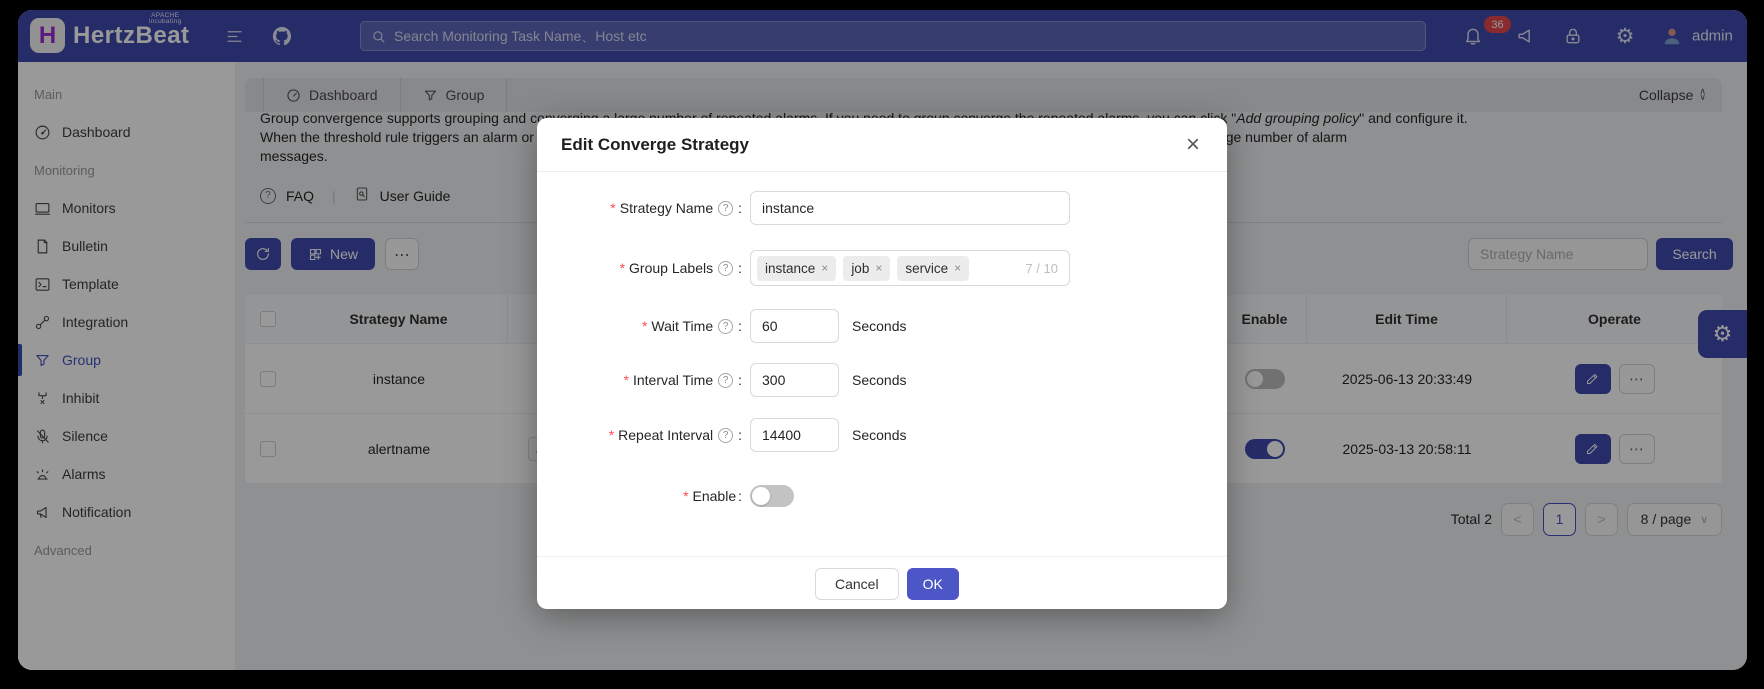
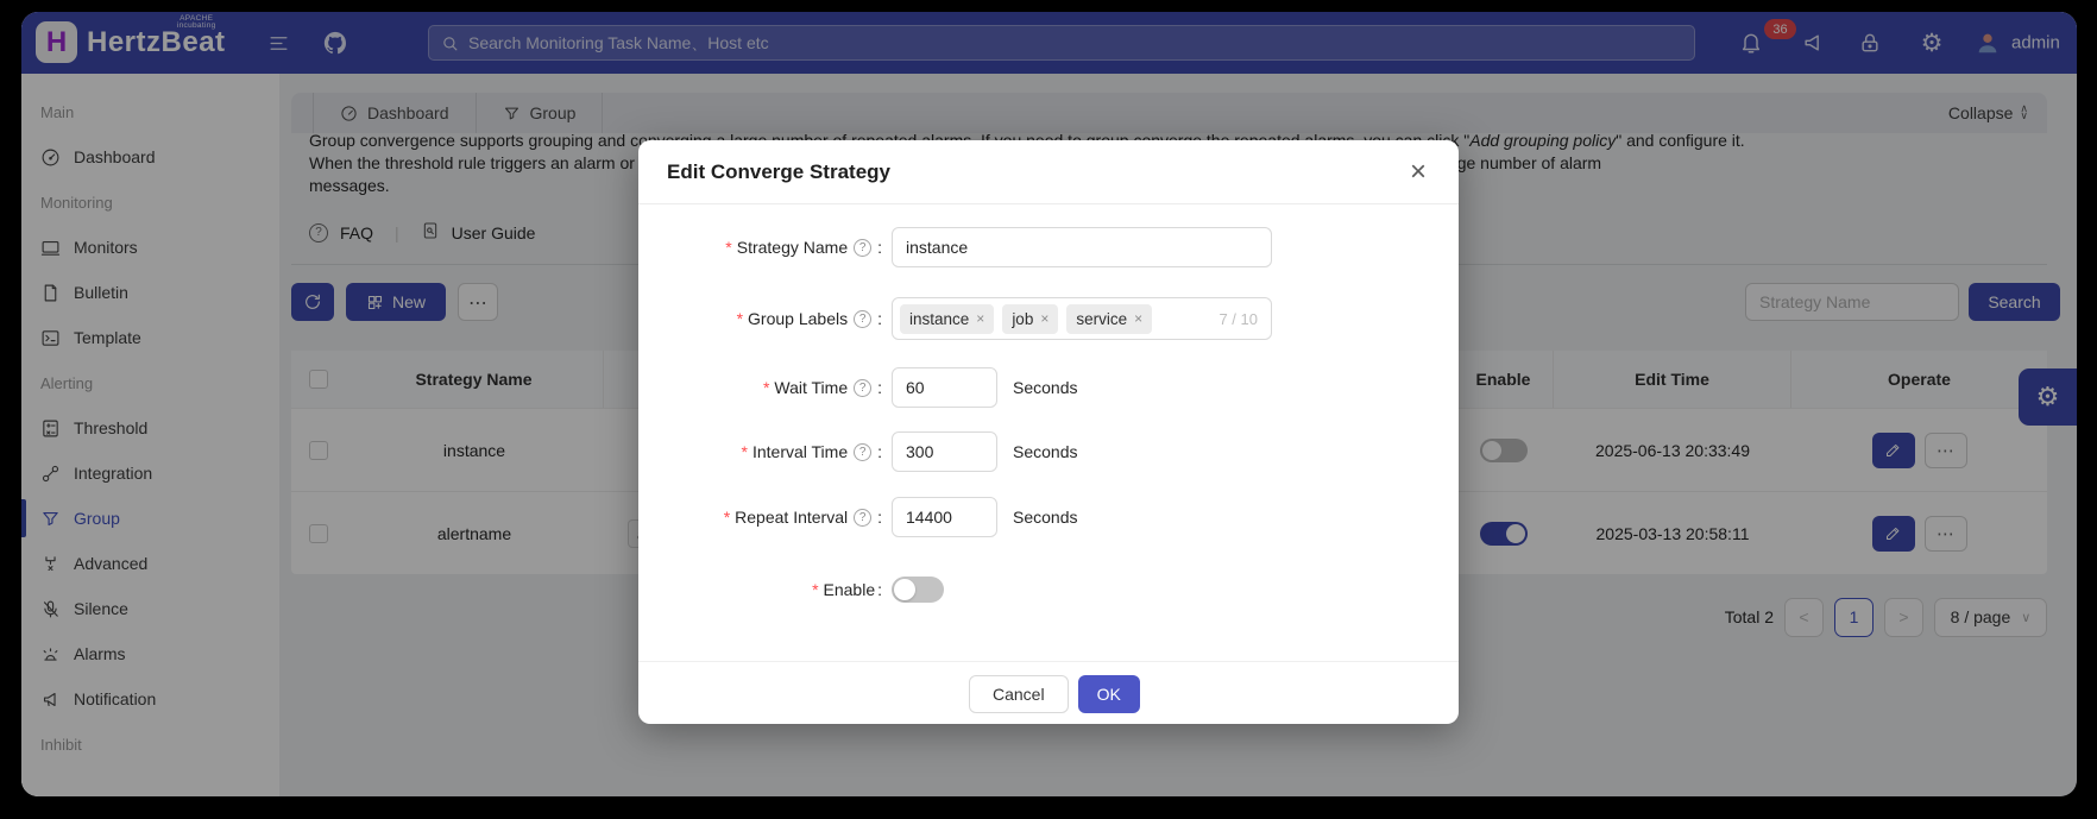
  H
  HertzBeat
  Search Monitoring Task Name、Host etc
  36
  ⚙
  admin
  Main
  Dashboard
  Monitoring
  Monitors
  Bulletin
  Template
+ Alerting
+ Threshold
  Integration
  Group
- Inhibit
+ Advanced
  Silence
  Alarms
  Notification
- Advanced
+ Inhibit
  Dashboard
  Group
  Collapse
  ∧
  ∨
  messages.
  ?
  FAQ
  User Guide
  New
  ⋯
  Strategy Name
  Search
  Strategy Name
  Enable
  Edit Time
  Operate
  instance
  2025-06-13 20:33:49
  ⋯
  alertname
  2025-03-13 20:58:11
  ⋯
  Total 2
  <
  1
  >
  8 / page
  ∨
  ⚙
  Edit Converge Strategy
  ×
  *
  Strategy Name
  ?
  :
  instance
  *
  Group Labels
  ?
  :
  instance
  ×
  job
  ×
  service
  ×
  7 / 10
  *
  Wait Time
  ?
  :
  60
  Seconds
  *
  Interval Time
  ?
  :
  300
  Seconds
  *
  Repeat Interval
  ?
  :
  14400
  Seconds
  *
  Enable
  :
  Cancel
  OK
